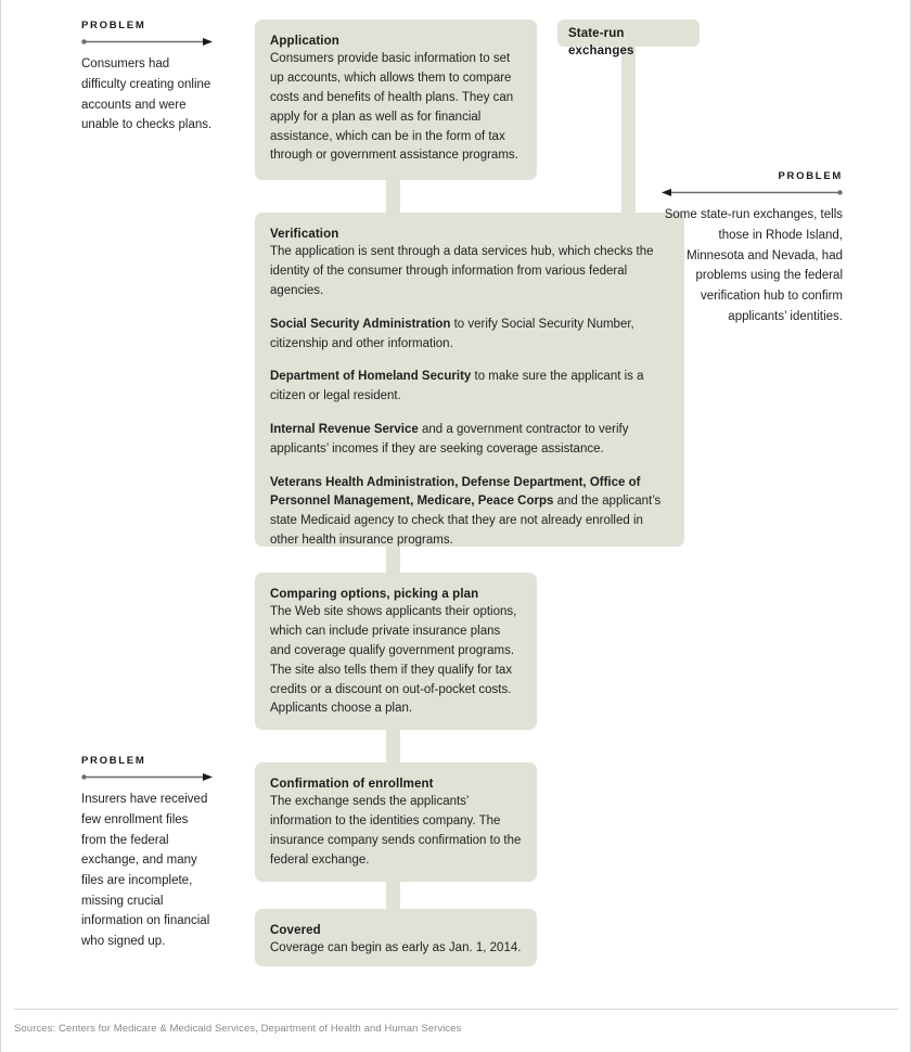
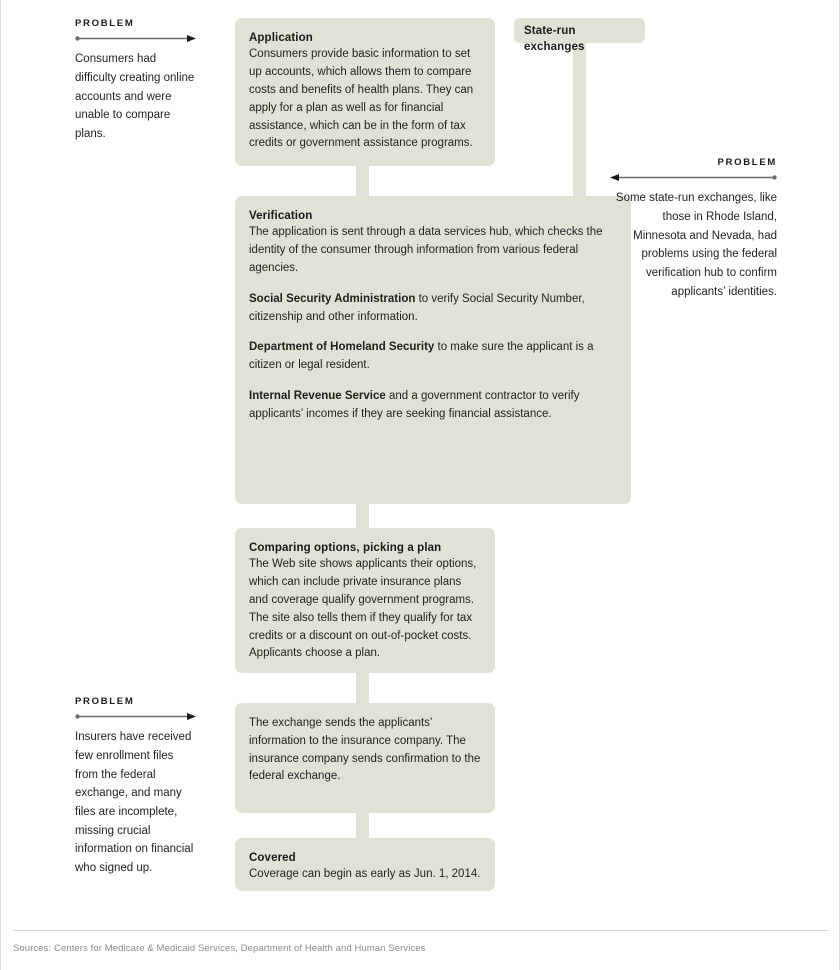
  Application
- Consumers provide basic information to set up accounts, which allows them to compare costs and benefits of health plans. They can apply for a plan as well as for financial assistance, which can be in the form of tax through or government assistance programs.
+ Consumers provide basic information to set up accounts, which allows them to compare costs and benefits of health plans. They can apply for a plan as well as for financial assistance, which can be in the form of tax credits or government assistance programs.
  State-run exchanges
  Verification
  The application is sent through a data services hub, which checks the identity of the consumer through information from various federal agencies.
  Social Security Administration to verify Social Security Number, citizenship and other information.
  Department of Homeland Security to make sure the applicant is a citizen or legal resident.
- Internal Revenue Service and a government contractor to verify applicants’ incomes if they are seeking coverage assistance.
+ Internal Revenue Service and a government contractor to verify applicants’ incomes if they are seeking financial assistance.
- Veterans Health Administration, Defense Department, Office of Personnel Management, Medicare, Peace Corps and the applicant’s state Medicaid agency to check that they are not already enrolled in other health insurance programs.
  Comparing options, picking a plan
  The Web site shows applicants their options, which can include private insurance plans and coverage qualify government programs. The site also tells them if they qualify for tax credits or a discount on out-of-pocket costs. Applicants choose a plan.
- Confirmation of enrollment
- The exchange sends the applicants’ information to the identities company. The insurance company sends confirmation to the federal exchange.
+ The exchange sends the applicants’ information to the insurance company. The insurance company sends confirmation to the federal exchange.
  Covered
- Coverage can begin as early as Jan. 1, 2014.
+ Coverage can begin as early as Jun. 1, 2014.
  PROBLEM
- Consumers had difficulty creating online accounts and were unable to checks plans.
+ Consumers had difficulty creating online accounts and were unable to compare plans.
  PROBLEM
- Some state-run exchanges, tells those in Rhode Island, Minnesota and Nevada, had problems using the federal verification hub to confirm applicants’ identities.
+ Some state-run exchanges, like those in Rhode Island, Minnesota and Nevada, had problems using the federal verification hub to confirm applicants’ identities.
  PROBLEM
  Insurers have received few enrollment files from the federal exchange, and many files are incomplete, missing crucial information on financial who signed up.
  Sources: Centers for Medicare & Medicaid Services, Department of Health and Human Services
